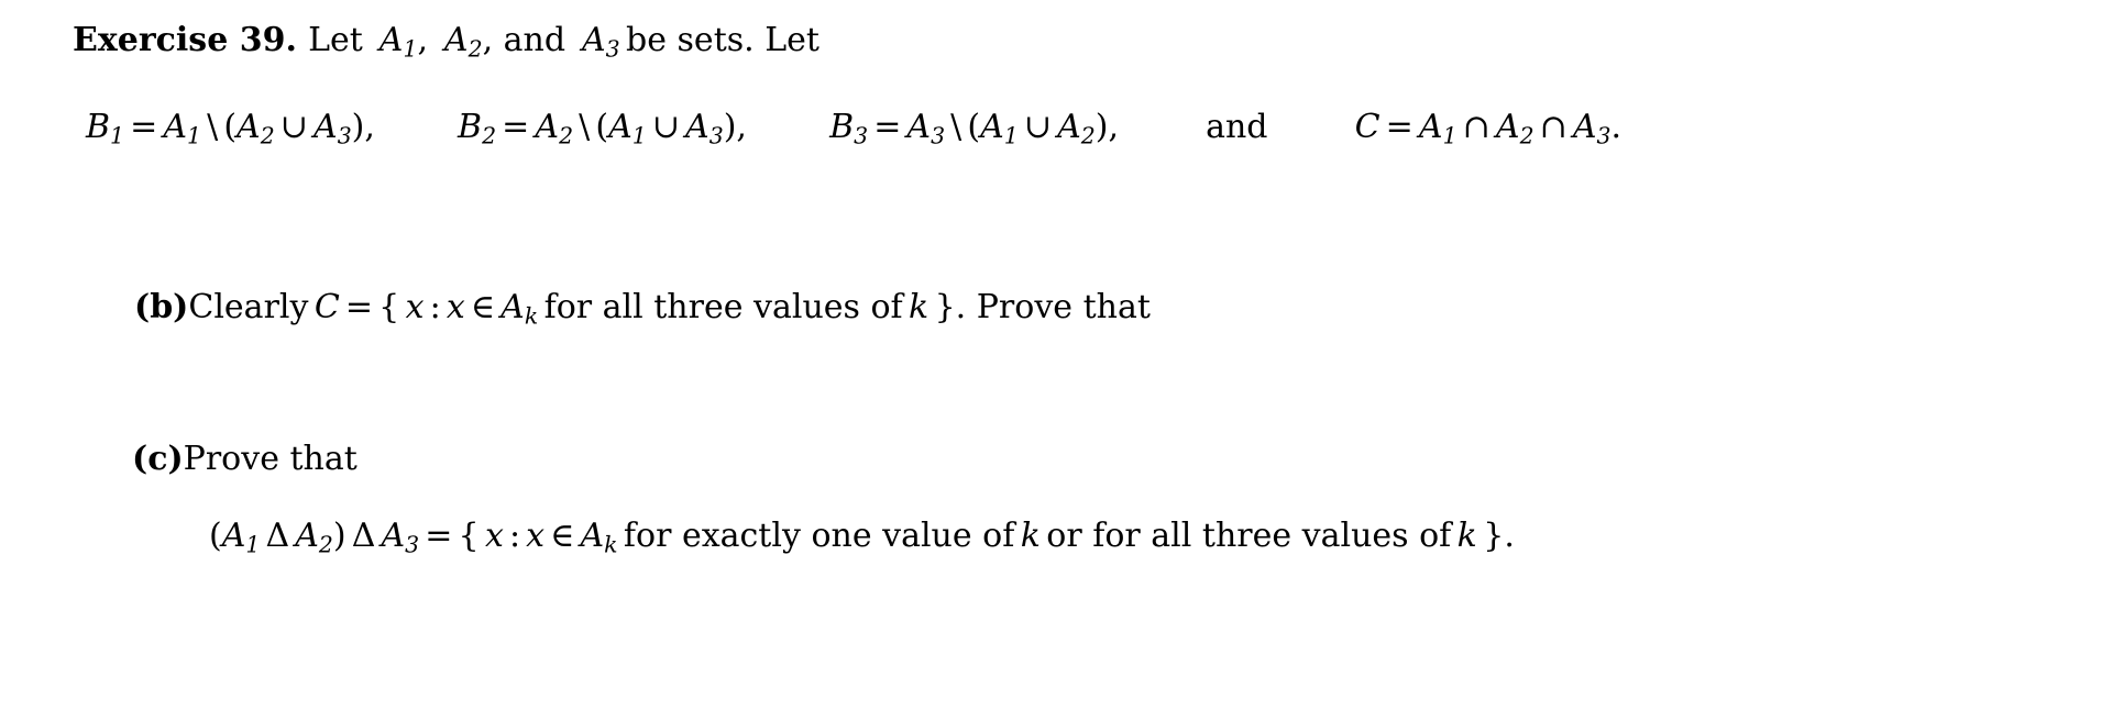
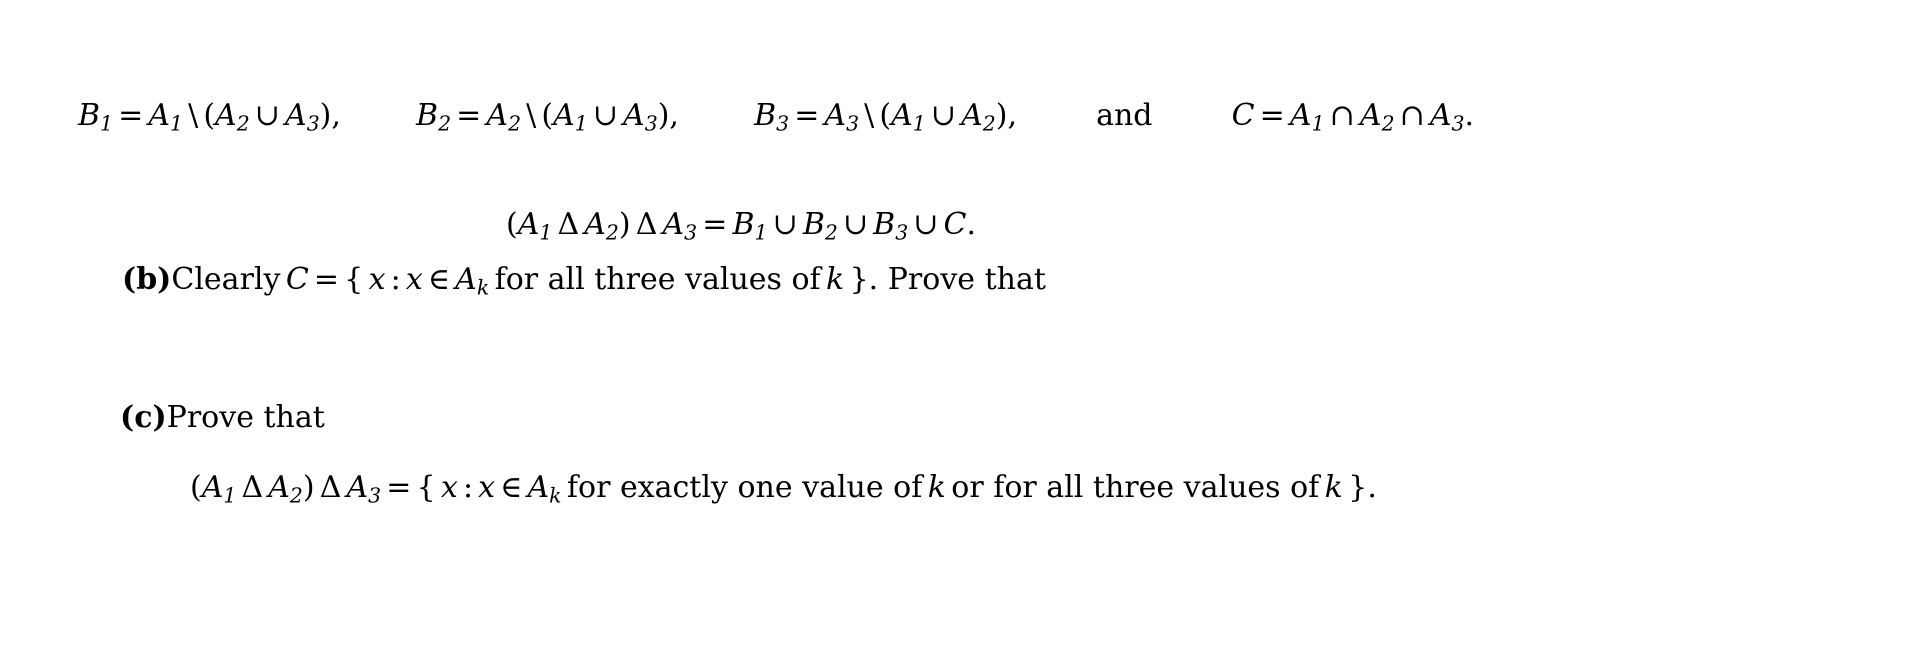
- Exercise 39. Let A1, A2, and A3 be sets. Let
  B1 = A1 \ (A2 ∪ A3), B2 = A2 \ (A1 ∪ A3), B3 = A3 \ (A1 ∪ A2), and C = A1 ∩ A2 ∩ A3.
+ (A1 Δ A2) Δ A3 = B1 ∪ B2 ∪ B3 ∪ C.
  (b)Clearly C = { x : x ∈ Ak for all three values of k }. Prove that
  (c)Prove that
  (A1 Δ A2) Δ A3 = { x : x ∈ Ak for exactly one value of k or for all three values of k }.
